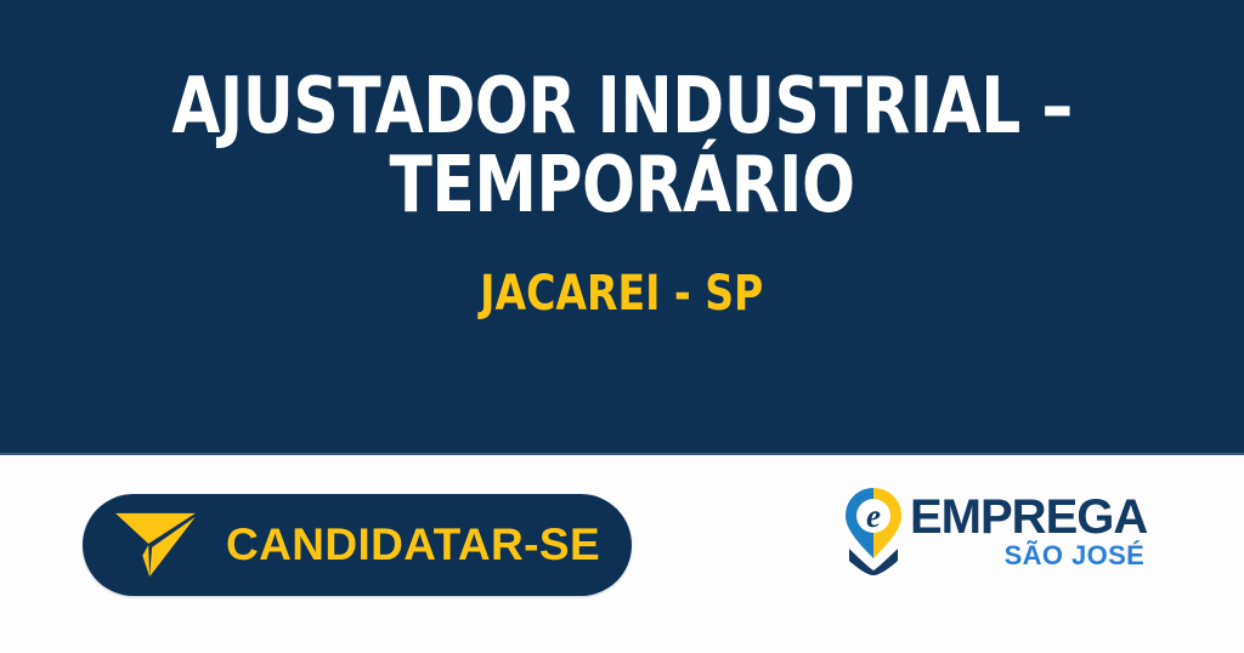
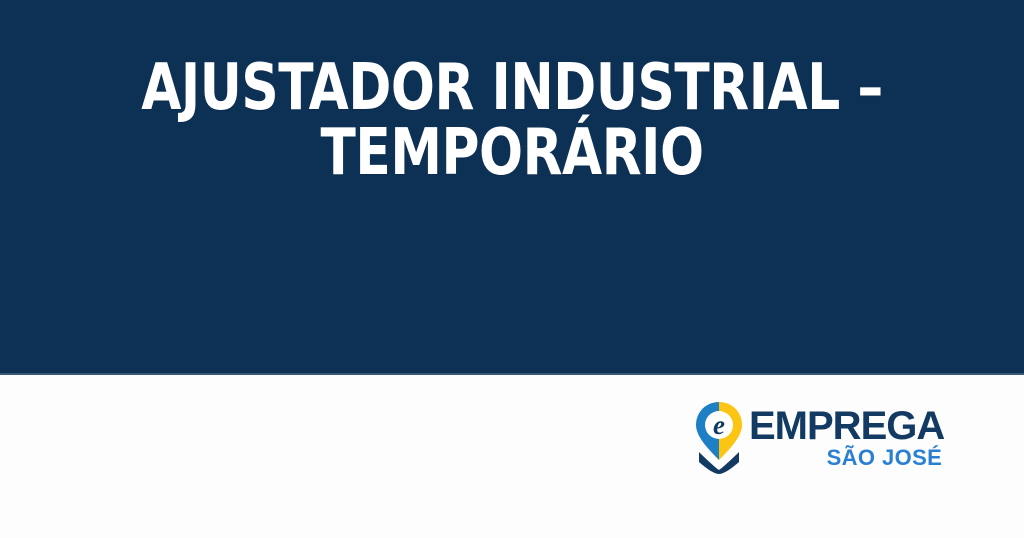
  AJUSTADOR INDUSTRIAL –
  TEMPORÁRIO
- JACAREI - SP
- CANDIDATAR-SE
  e
  EMPREGA
  SÃO JOSÉ
